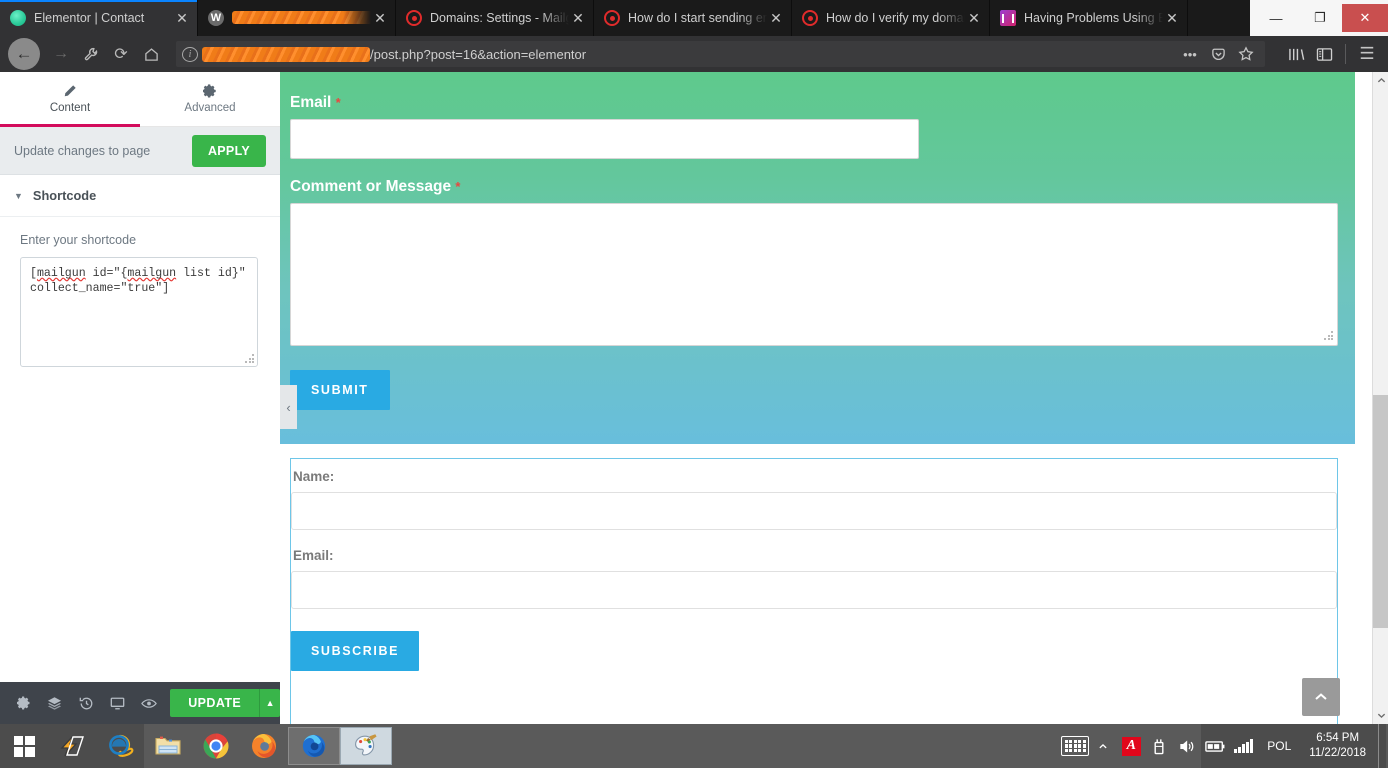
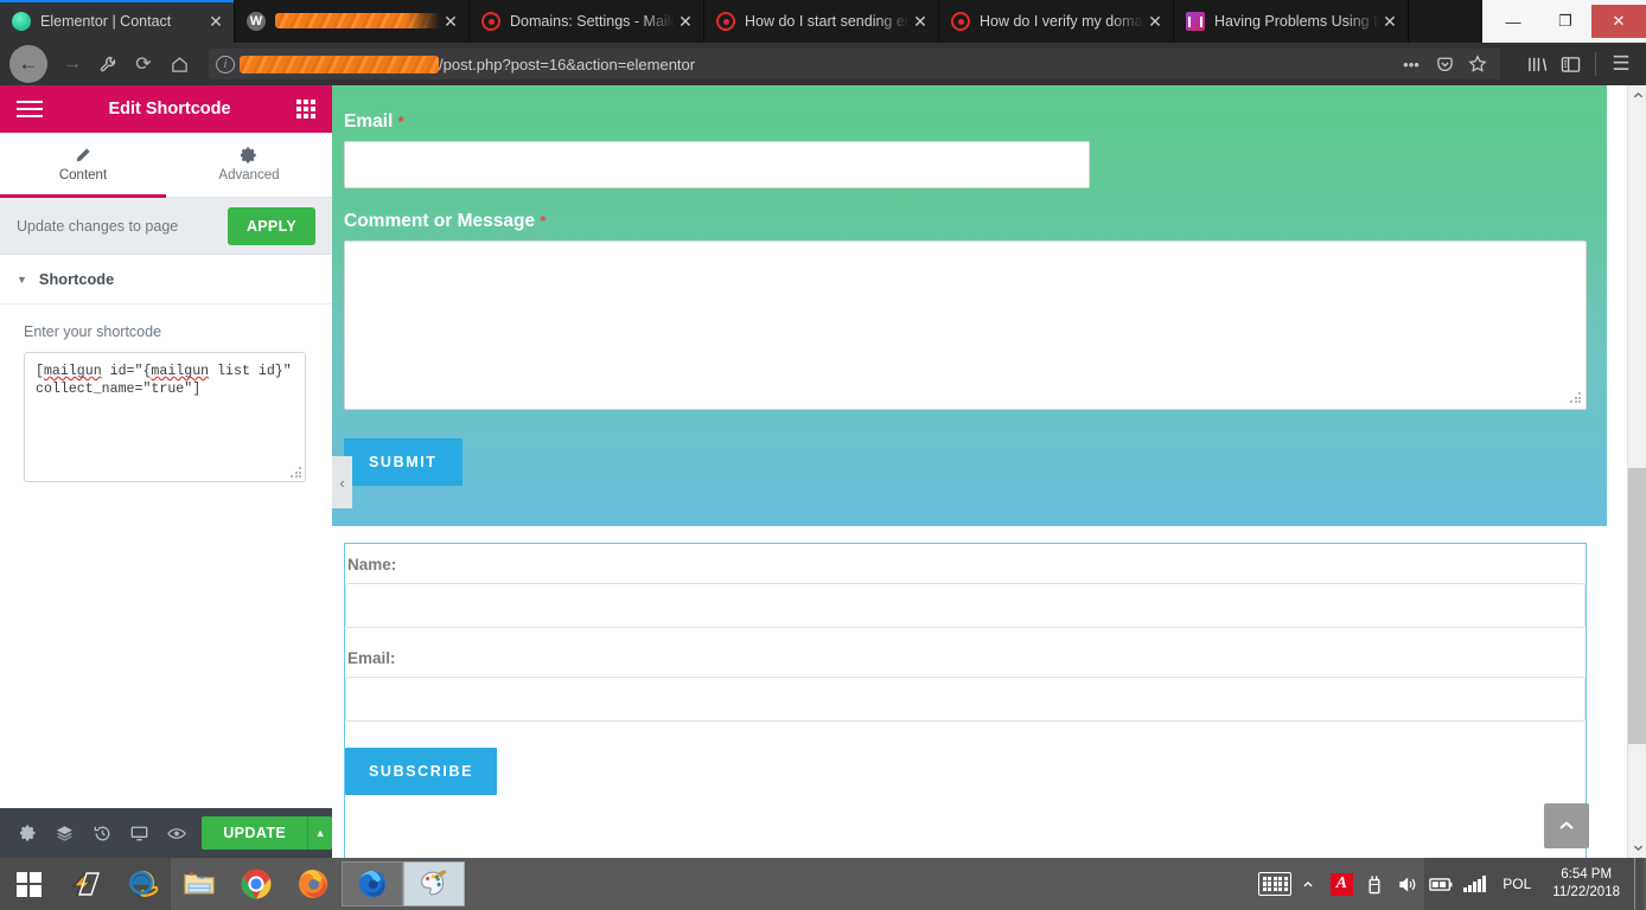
  Elementor | Contact
  ✕
  W
  ✕
  Domains: Settings - Mailg
  ✕
  How do I start sending e
  ✕
  How do I verify my domai
  ✕
  Having Problems Using E
  ✕
  —
  ❐
  ✕
  ←
  →
  ⟳
  i
  /post.php?post=16&action=elementor
  •••
  ☰
+ Edit Shortcode
  Content
  Advanced
  Update changes to page
  APPLY
  ▼
  Shortcode
  Enter your shortcode
  [mailgun id="{mailgun list id}" collect_name="true"]
  UPDATE
  ▲
  Email *
  Comment or Message *
  SUBMIT
  ‹
  Name:
  Email:
  SUBSCRIBE
  A
  POL
  6:54 PM
  11/22/2018
